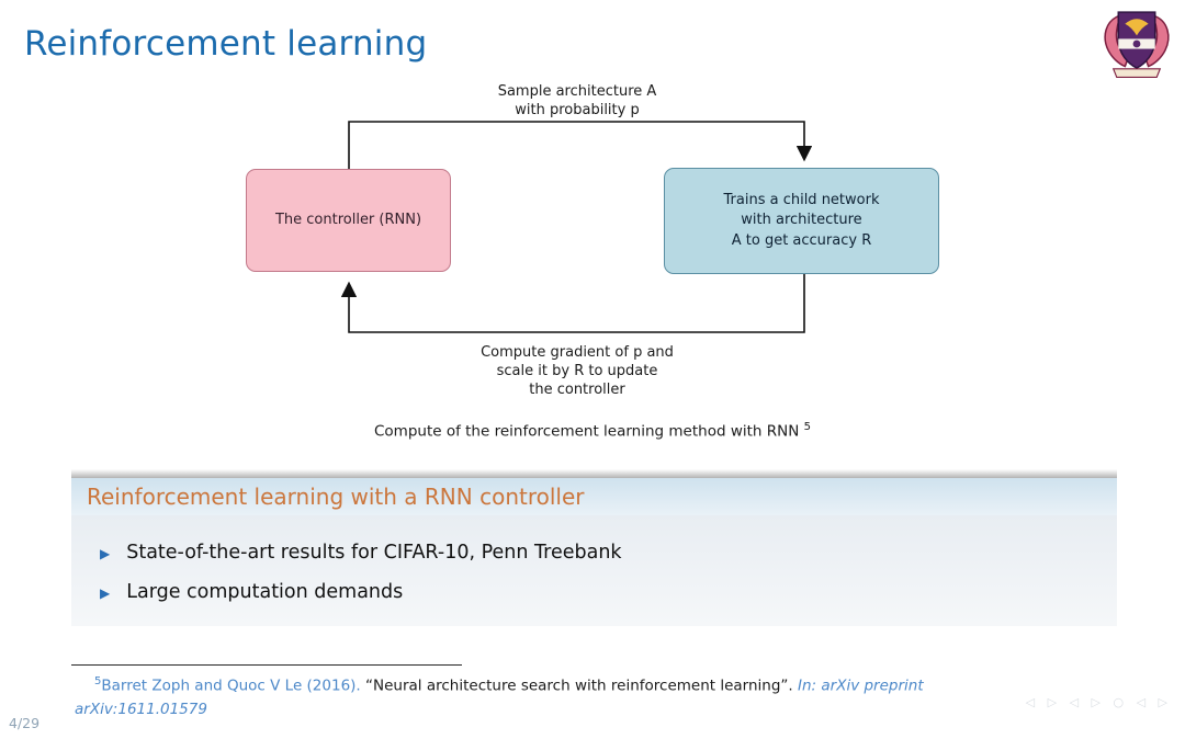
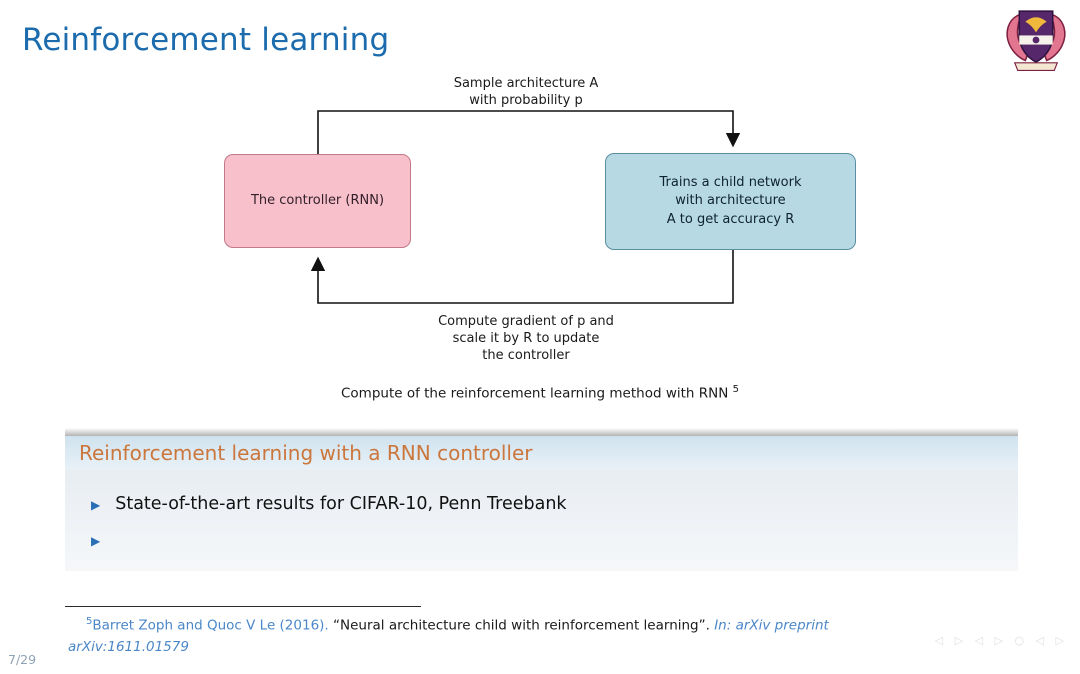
  Reinforcement learning
  Sample architecture A
  with probability p
  The controller (RNN)
  Trains a child network
  with architecture
  A to get accuracy R
  Compute gradient of p and
  scale it by R to update
  the controller
  Compute of the reinforcement learning method with RNN 5
  Reinforcement learning with a RNN controller
  ▶
  State-of-the-art results for CIFAR-10, Penn Treebank
  ▶
- Large computation demands
- 5Barret Zoph and Quoc V Le (2016). “Neural architecture search with reinforcement learning”. In: arXiv preprint
+ 5Barret Zoph and Quoc V Le (2016). “Neural architecture child with reinforcement learning”. In: arXiv preprint
  arXiv:1611.01579
- 4/29
+ 7/29
  ◁ ▷ ◁ ▷ ○ ◁ ▷
